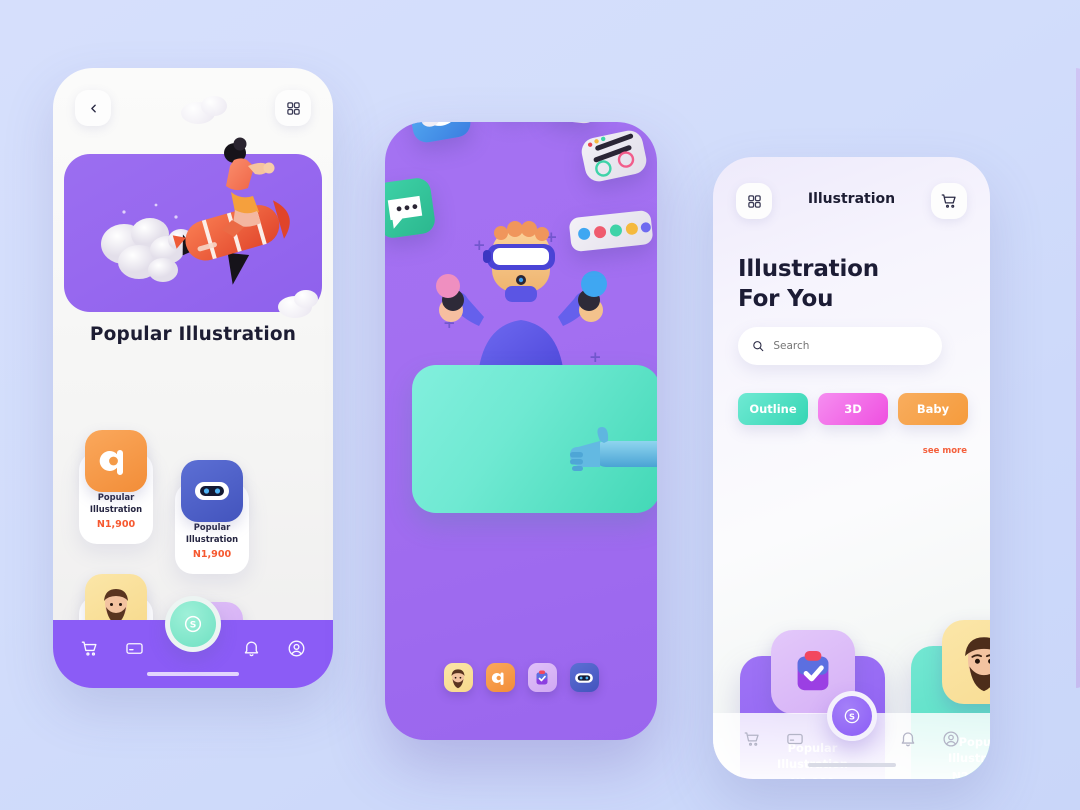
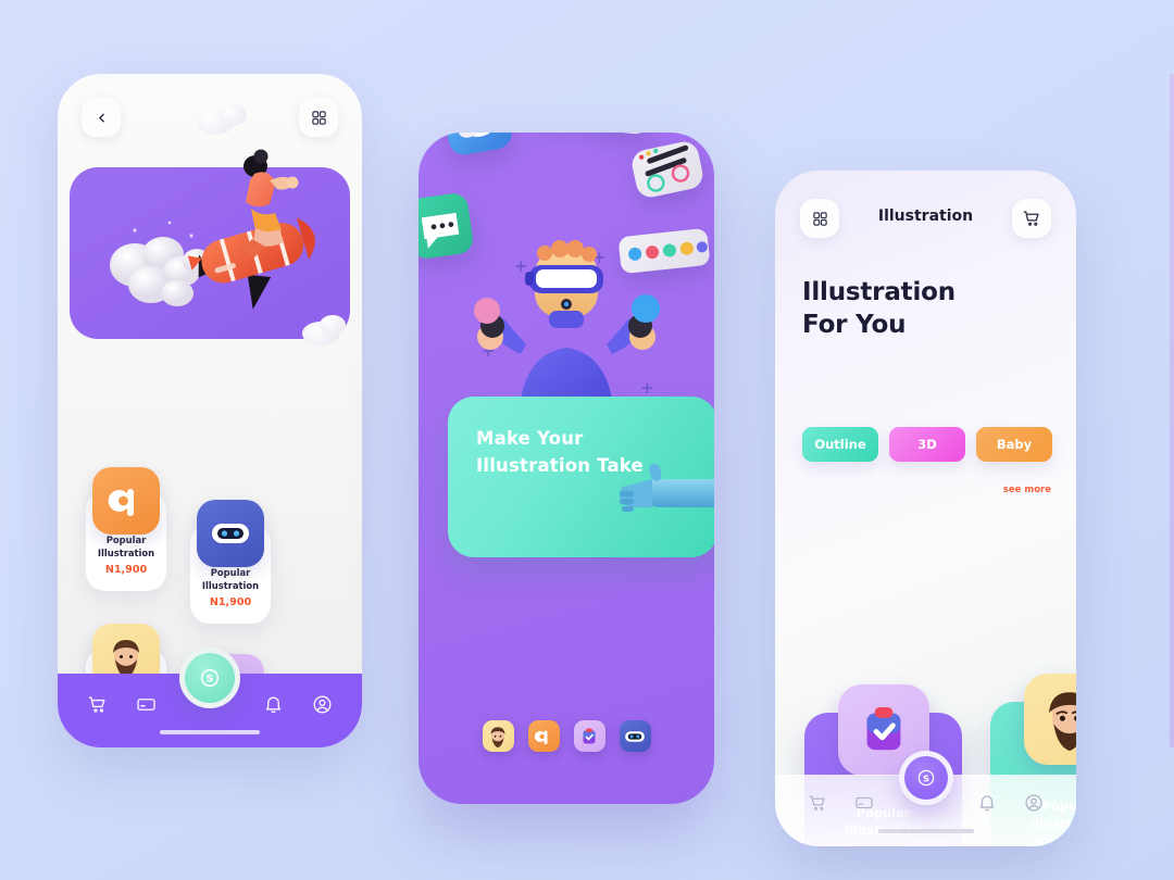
- Popular Illustration
  Popular
  Illustration
  N1,900
  Popular
  Illustration
  N1,900
  S
  +
  +
  +
  +
+ Make Your
+ Illustration Take
  Illustration
  Illustration
  For You
- Search
  Outline
  3D
  Baby
  see more
  S
